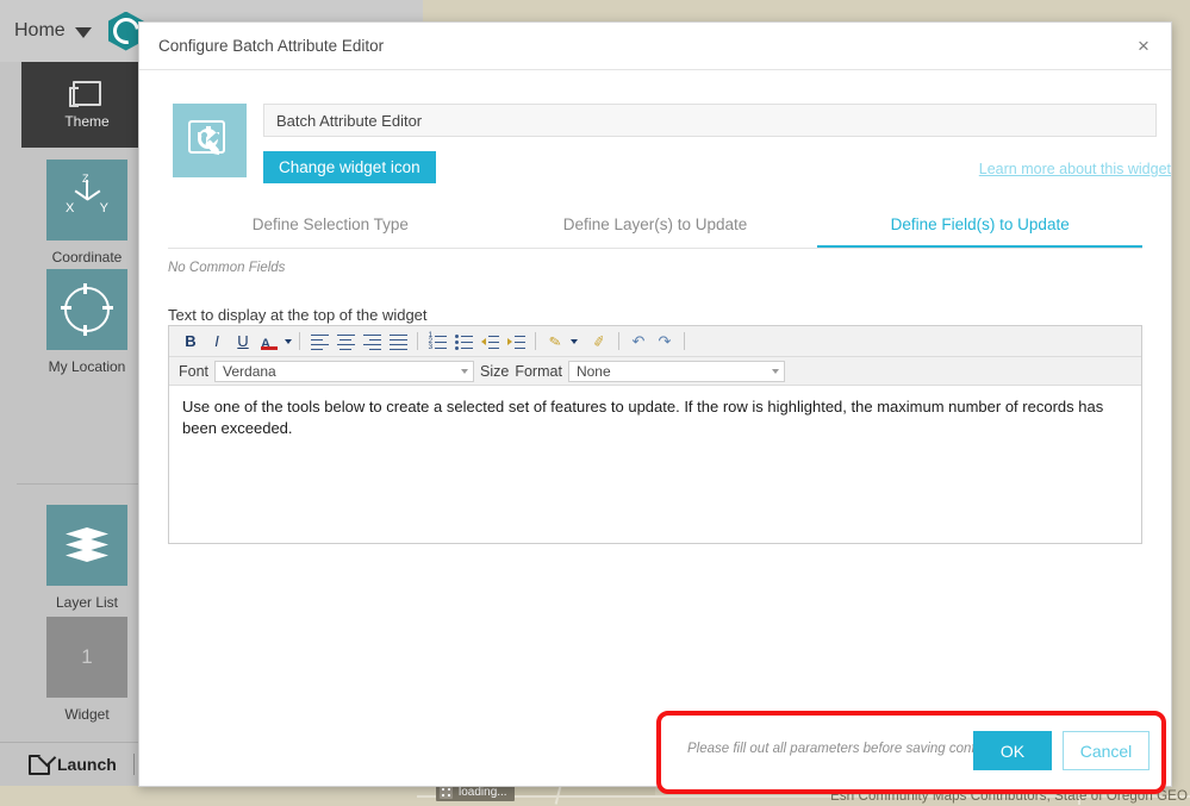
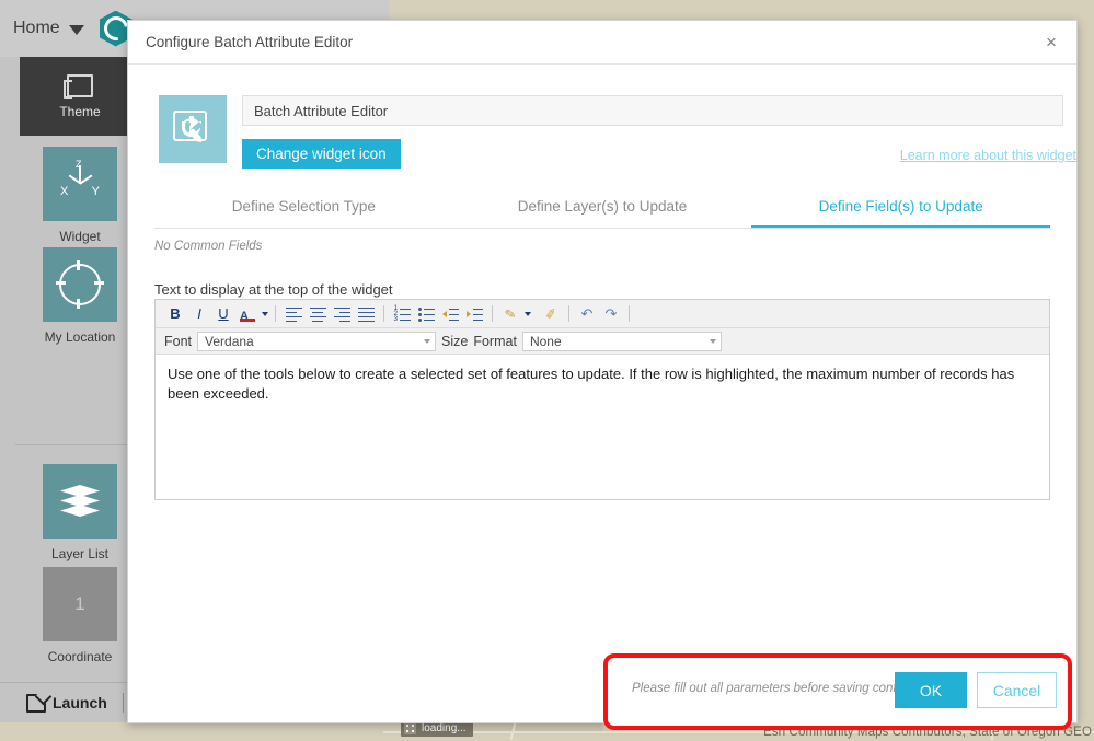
  loading...
  Esri Community Maps Contributors, State of Oregon GEO
  Home
  Theme
  Z
  X
  Y
- Coordinate
+ Widget
  My Location
  Layer List
  1
- Widget
+ Coordinate
  Launch
  Configure Batch Attribute Editor
  ×
  Batch Attribute Editor
  Change widget icon
  Learn more about this widget
  Define Selection Type
  Define Layer(s) to Update
  Define Field(s) to Update
  No Common Fields
  Text to display at the top of the widget
  B
  I
  U
  A
  ↶
  ↷
  Font
  Verdana
  Size
  Format
  None
  Use one of the tools below to create a selected set of features to update. If the row is highlighted, the maximum number of records has been exceeded.
  Please fill out all parameters before saving con
  OK
  Cancel
